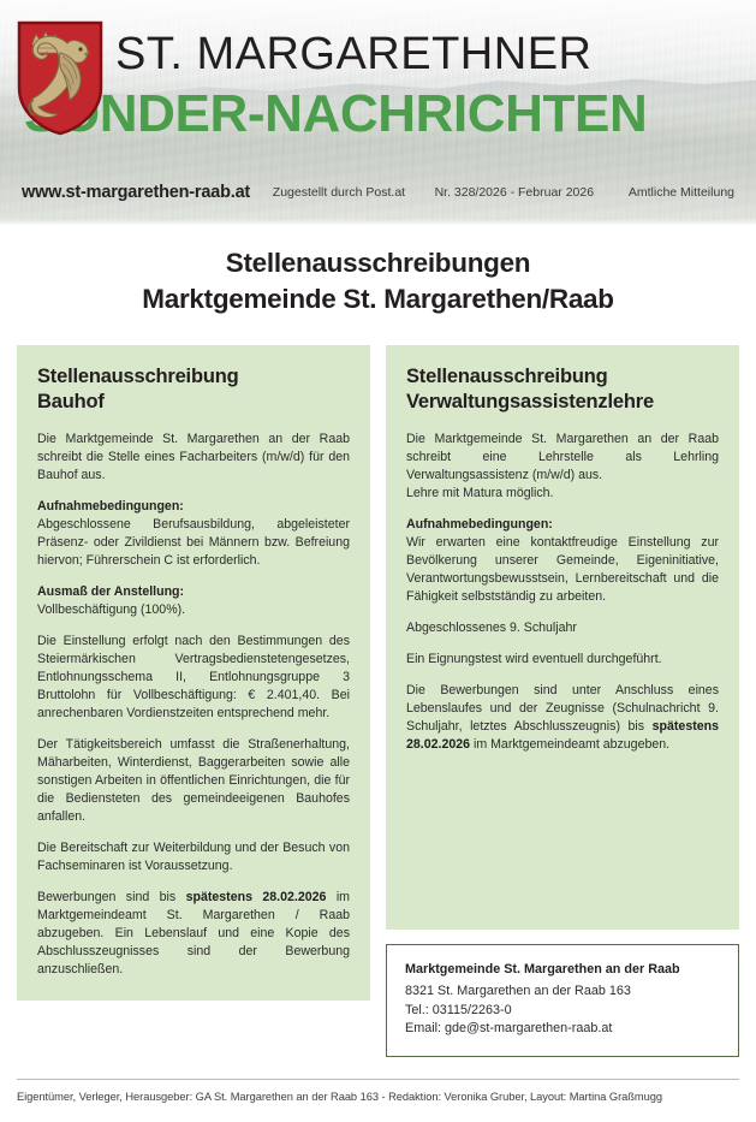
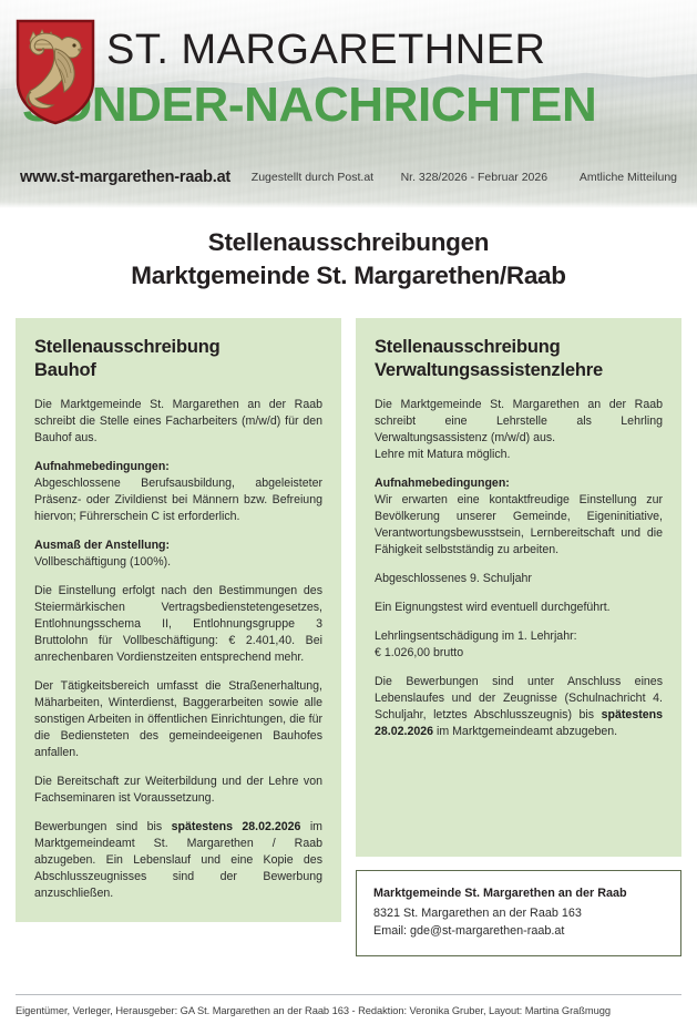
  ST. MARGARETHNER
  NDER-NACHRICHTEN
  www.st-margarethen-raab.at
  Zugestellt durch Post.at
  Nr. 328/2026 - Februar 2026
  Amtliche Mitteilung
  Stellenausschreibungen
  Marktgemeinde St. Margarethen/Raab
  Stellenausschreibung
  Bauhof
  Die Marktgemeinde St. Margarethen an der Raab schreibt die Stelle eines Facharbeiters (m/w/d) für den Bauhof aus.
  Aufnahmebedingungen:
  Abgeschlossene Berufsausbildung, abgeleisteter Präsenz- oder Zivildienst bei Männern bzw. Befreiung hiervon; Führerschein C ist erforderlich.
  Ausmaß der Anstellung:
  Vollbeschäftigung (100%).
  Die Einstellung erfolgt nach den Bestimmungen des Steiermärkischen Vertragsbedienstetengesetzes, Entlohnungsschema II, Entlohnungsgruppe 3 Bruttolohn für Vollbeschäftigung: € 2.401,40. Bei anrechenbaren Vordienstzeiten entsprechend mehr.
  Der Tätigkeitsbereich umfasst die Straßenerhaltung, Mäharbeiten, Winterdienst, Baggerarbeiten sowie alle sonstigen Arbeiten in öffentlichen Einrichtungen, die für die Bediensteten des gemeindeeigenen Bauhofes anfallen.
- Die Bereitschaft zur Weiterbildung und der Besuch von Fachseminaren ist Voraussetzung.
+ Die Bereitschaft zur Weiterbildung und der Lehre von Fachseminaren ist Voraussetzung.
  Bewerbungen sind bis spätestens 28.02.2026 im Marktgemeindeamt St. Margarethen / Raab abzugeben. Ein Lebenslauf und eine Kopie des Abschlusszeugnisses sind der Bewerbung anzuschließen.
  Stellenausschreibung
  Verwaltungsassistenzlehre
  Die Marktgemeinde St. Margarethen an der Raab schreibt eine Lehrstelle als Lehrling Verwaltungsassistenz (m/w/d) aus.
  Lehre mit Matura möglich.
  Aufnahmebedingungen:
  Wir erwarten eine kontaktfreudige Einstellung zur Bevölkerung unserer Gemeinde, Eigeninitiative, Verantwortungsbewusstsein, Lernbereitschaft und die Fähigkeit selbstständig zu arbeiten.
  Abgeschlossenes 9. Schuljahr
  Ein Eignungstest wird eventuell durchgeführt.
+ Lehrlingsentschädigung im 1. Lehrjahr:
+ € 1.026,00 brutto
- Die Bewerbungen sind unter Anschluss eines Lebenslaufes und der Zeugnisse (Schulnachricht 9. Schuljahr, letztes Abschlusszeugnis) bis spätestens 28.02.2026 im Marktgemeindeamt abzugeben.
+ Die Bewerbungen sind unter Anschluss eines Lebenslaufes und der Zeugnisse (Schulnachricht 4. Schuljahr, letztes Abschlusszeugnis) bis spätestens 28.02.2026 im Marktgemeindeamt abzugeben.
  Marktgemeinde St. Margarethen an der Raab
  8321 St. Margarethen an der Raab 163
- Tel.: 03115/2263-0
  Email: gde@st-margarethen-raab.at
  Eigentümer, Verleger, Herausgeber: GA St. Margarethen an der Raab 163 - Redaktion: Veronika Gruber, Layout: Martina Graßmugg
